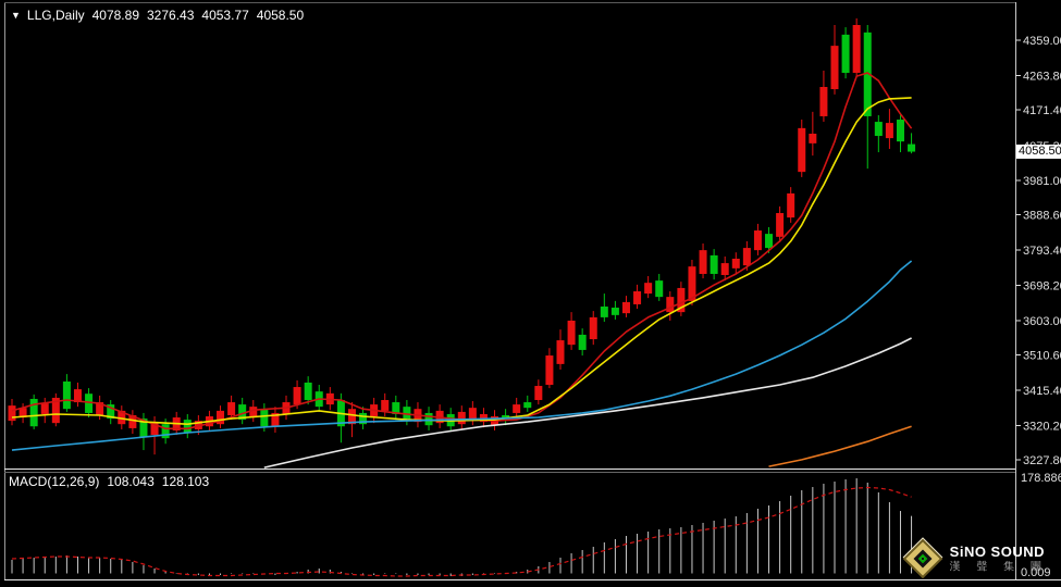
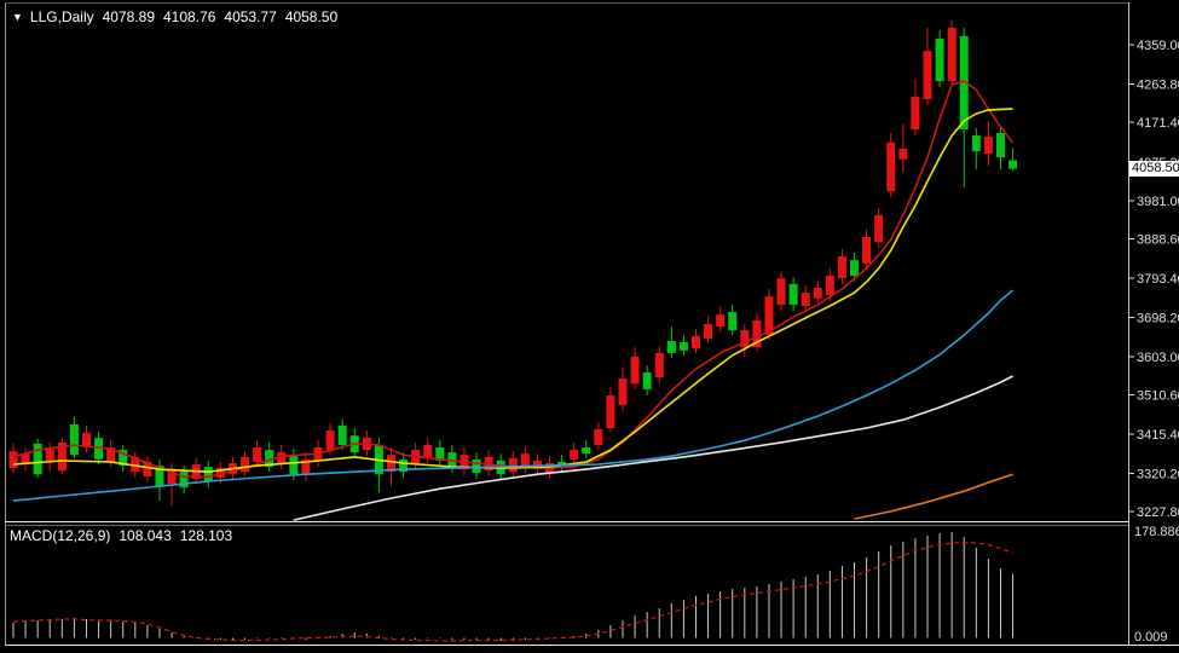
  4359.0
  4263.8
  4171.4
  3981.0
  3888.6
  3793.4
  3698.2
  3603.0
  3510.6
  3415.4
  3320.2
  3227.8
- ▼ LLG,Daily 4078.89 3276.43 4053.77 4058.50
+ ▼ LLG,Daily 4078.89 4108.76 4053.77 4058.50
  MACD(12,26,9) 108.043 128.103
  178.88
- SiNO SOUND
- 漢 聲 集 團
  0.009
  4058.50
